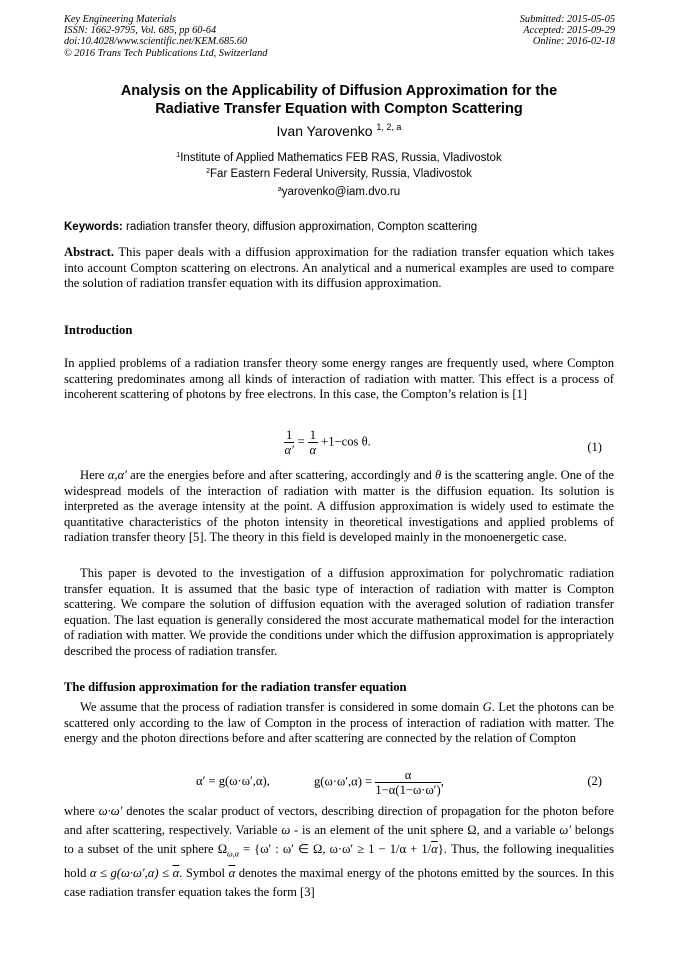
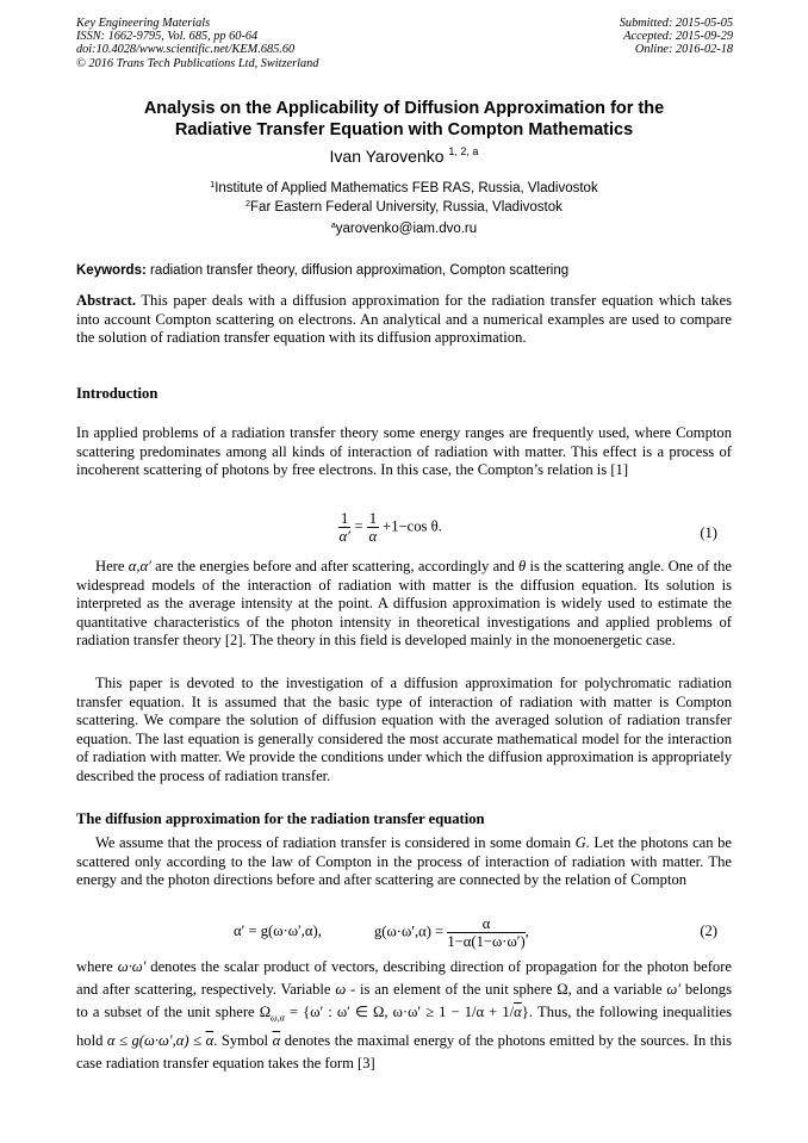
  Key Engineering Materials
  ISSN: 1662-9795, Vol. 685, pp 60-64
  doi:10.4028/www.scientific.net/KEM.685.60
  © 2016 Trans Tech Publications Ltd, Switzerland
  Submitted: 2015-05-05
  Accepted: 2015-09-29
  Online: 2016-02-18
  Analysis on the Applicability of Diffusion Approximation for the
- Radiative Transfer Equation with Compton Scattering
+ Radiative Transfer Equation with Compton Mathematics
  Ivan Yarovenko 1, 2, a
  Institute of Applied Mathematics FEB RAS, Russia, Vladivostok
  Far Eastern Federal University, Russia, Vladivostok
  yarovenko@iam.dvo.ru
  Keywords: radiation transfer theory, diffusion approximation, Compton scattering
  Abstract. This paper deals with a diffusion approximation for the radiation transfer equation which takes into account Compton scattering on electrons. An analytical and a numerical examples are used to compare the solution of radiation transfer equation with its diffusion approximation.
  Introduction
  In applied problems of a radiation transfer theory some energy ranges are frequently used, where Compton scattering predominates among all kinds of interaction of radiation with matter. This effect is a process of incoherent scattering of photons by free electrons. In this case, the Compton’s relation is [1]
  1
  α′
  =
  1
  α
  +1−cos θ.
  (1)
- Here α,α′ are the energies before and after scattering, accordingly and θ is the scattering angle. One of the widespread models of the interaction of radiation with matter is the diffusion equation. Its solution is interpreted as the average intensity at the point. A diffusion approximation is widely used to estimate the quantitative characteristics of the photon intensity in theoretical investigations and applied problems of radiation transfer theory [5]. The theory in this field is developed mainly in the monoenergetic case.
+ Here α,α′ are the energies before and after scattering, accordingly and θ is the scattering angle. One of the widespread models of the interaction of radiation with matter is the diffusion equation. Its solution is interpreted as the average intensity at the point. A diffusion approximation is widely used to estimate the quantitative characteristics of the photon intensity in theoretical investigations and applied problems of radiation transfer theory [2]. The theory in this field is developed mainly in the monoenergetic case.
  This paper is devoted to the investigation of a diffusion approximation for polychromatic radiation transfer equation. It is assumed that the basic type of interaction of radiation with matter is Compton scattering. We compare the solution of diffusion equation with the averaged solution of radiation transfer equation. The last equation is generally considered the most accurate mathematical model for the interaction of radiation with matter. We provide the conditions under which the diffusion approximation is appropriately described the process of radiation transfer.
  The diffusion approximation for the radiation transfer equation
  We assume that the process of radiation transfer is considered in some domain G. Let the photons can be scattered only according to the law of Compton in the process of interaction of radiation with matter. The energy and the photon directions before and after scattering are connected by the relation of Compton
  α′ = g(ω·ω′,α),
  g(ω·ω′,α) =
  α
  1−α(1−ω·ω′)
  ,
  (2)
  where ω·ω′ denotes the scalar product of vectors, describing direction of propagation for the photon before and after scattering, respectively. Variable ω - is an element of the unit sphere Ω, and a variable ω′ belongs to a subset of the unit sphere Ωω,α = {ω′ : ω′ ∈ Ω, ω·ω′ ≥ 1 − 1/α + 1/α}. Thus, the following inequalities hold α ≤ g(ω·ω′,α) ≤ α. Symbol α denotes the maximal energy of the photons emitted by the sources. In this case radiation transfer equation takes the form [3]
